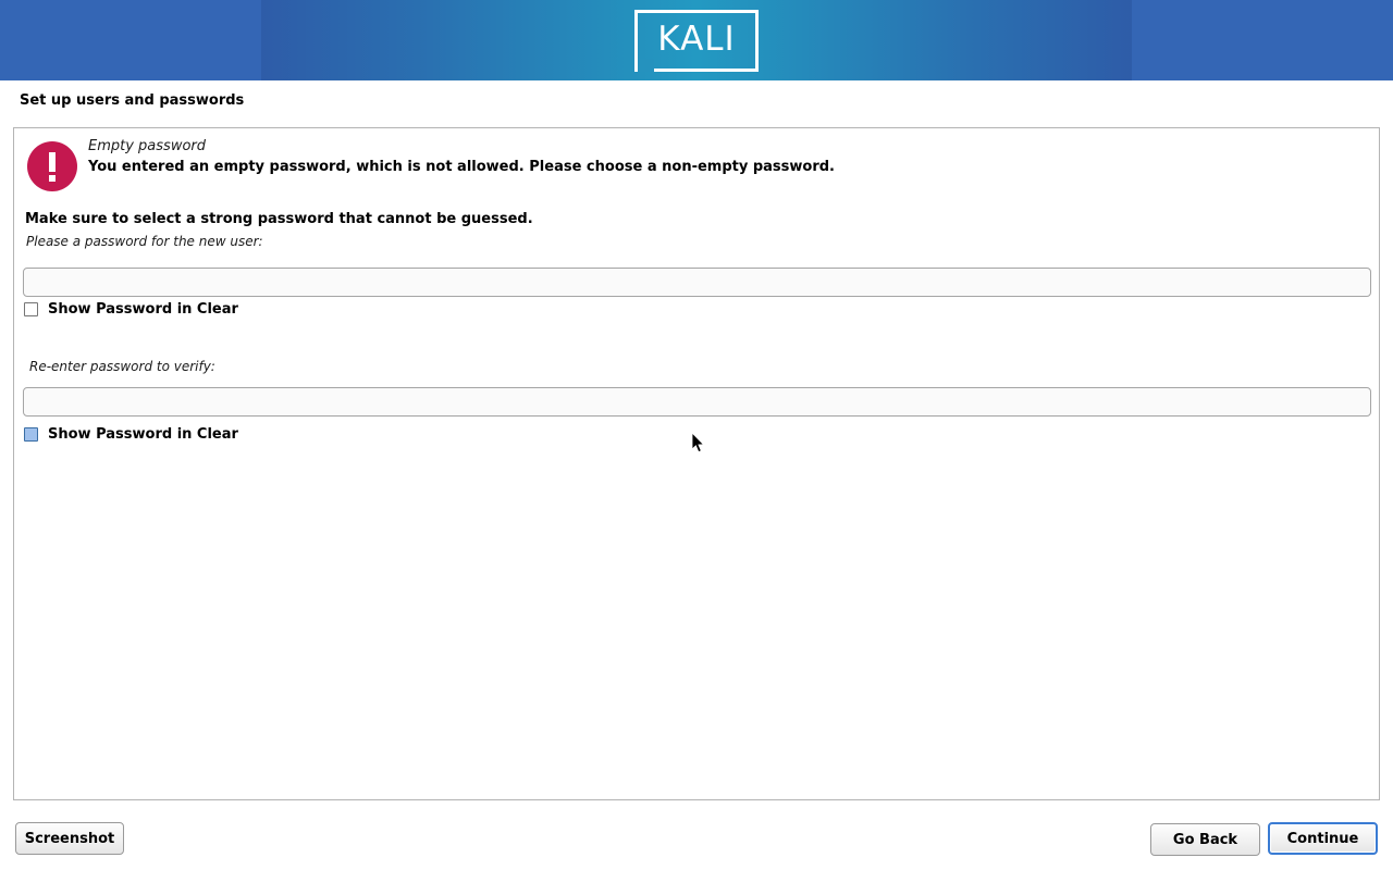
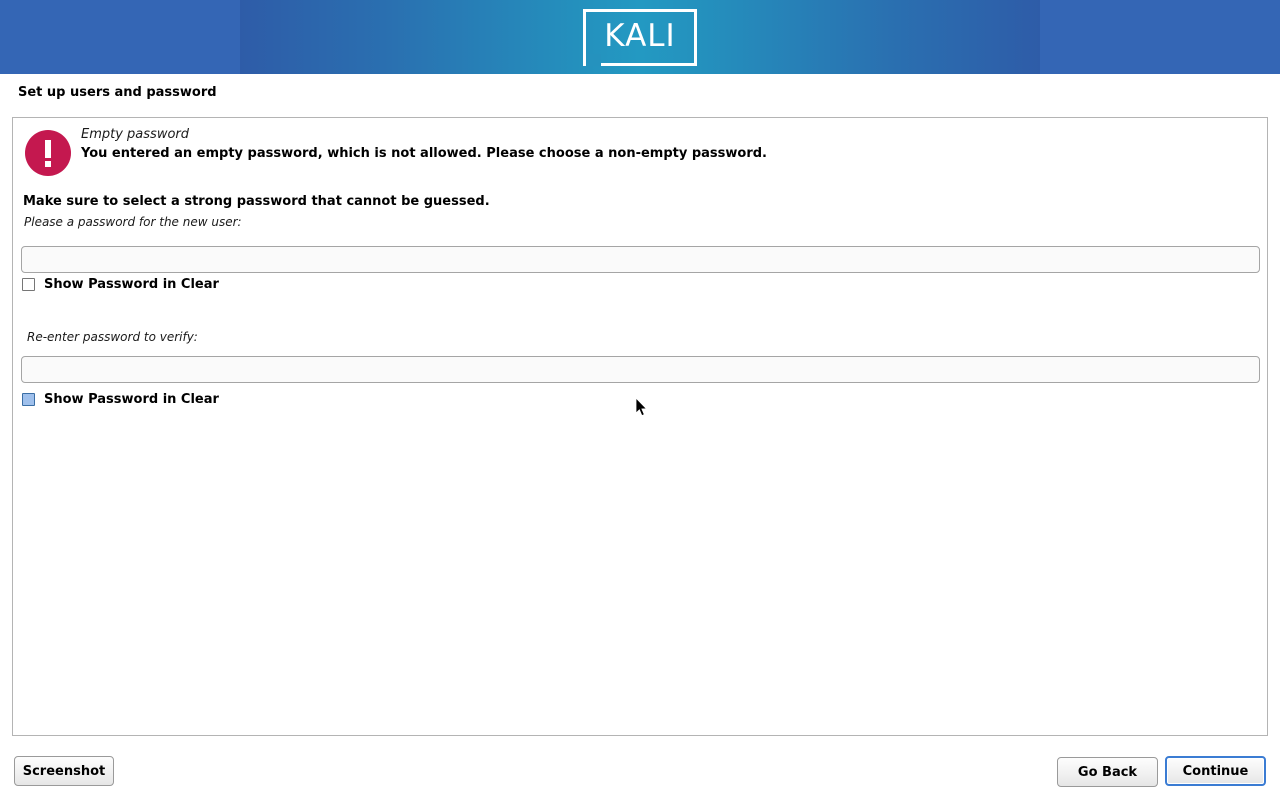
  KALI
- Set up users and passwords
+ Set up users and password
  Empty password
  You entered an empty password, which is not allowed. Please choose a non-empty password.
  Make sure to select a strong password that cannot be guessed.
  Please a password for the new user:
  Show Password in Clear
  Re-enter password to verify:
  Show Password in Clear
  Screenshot
  Go Back
  Continue
